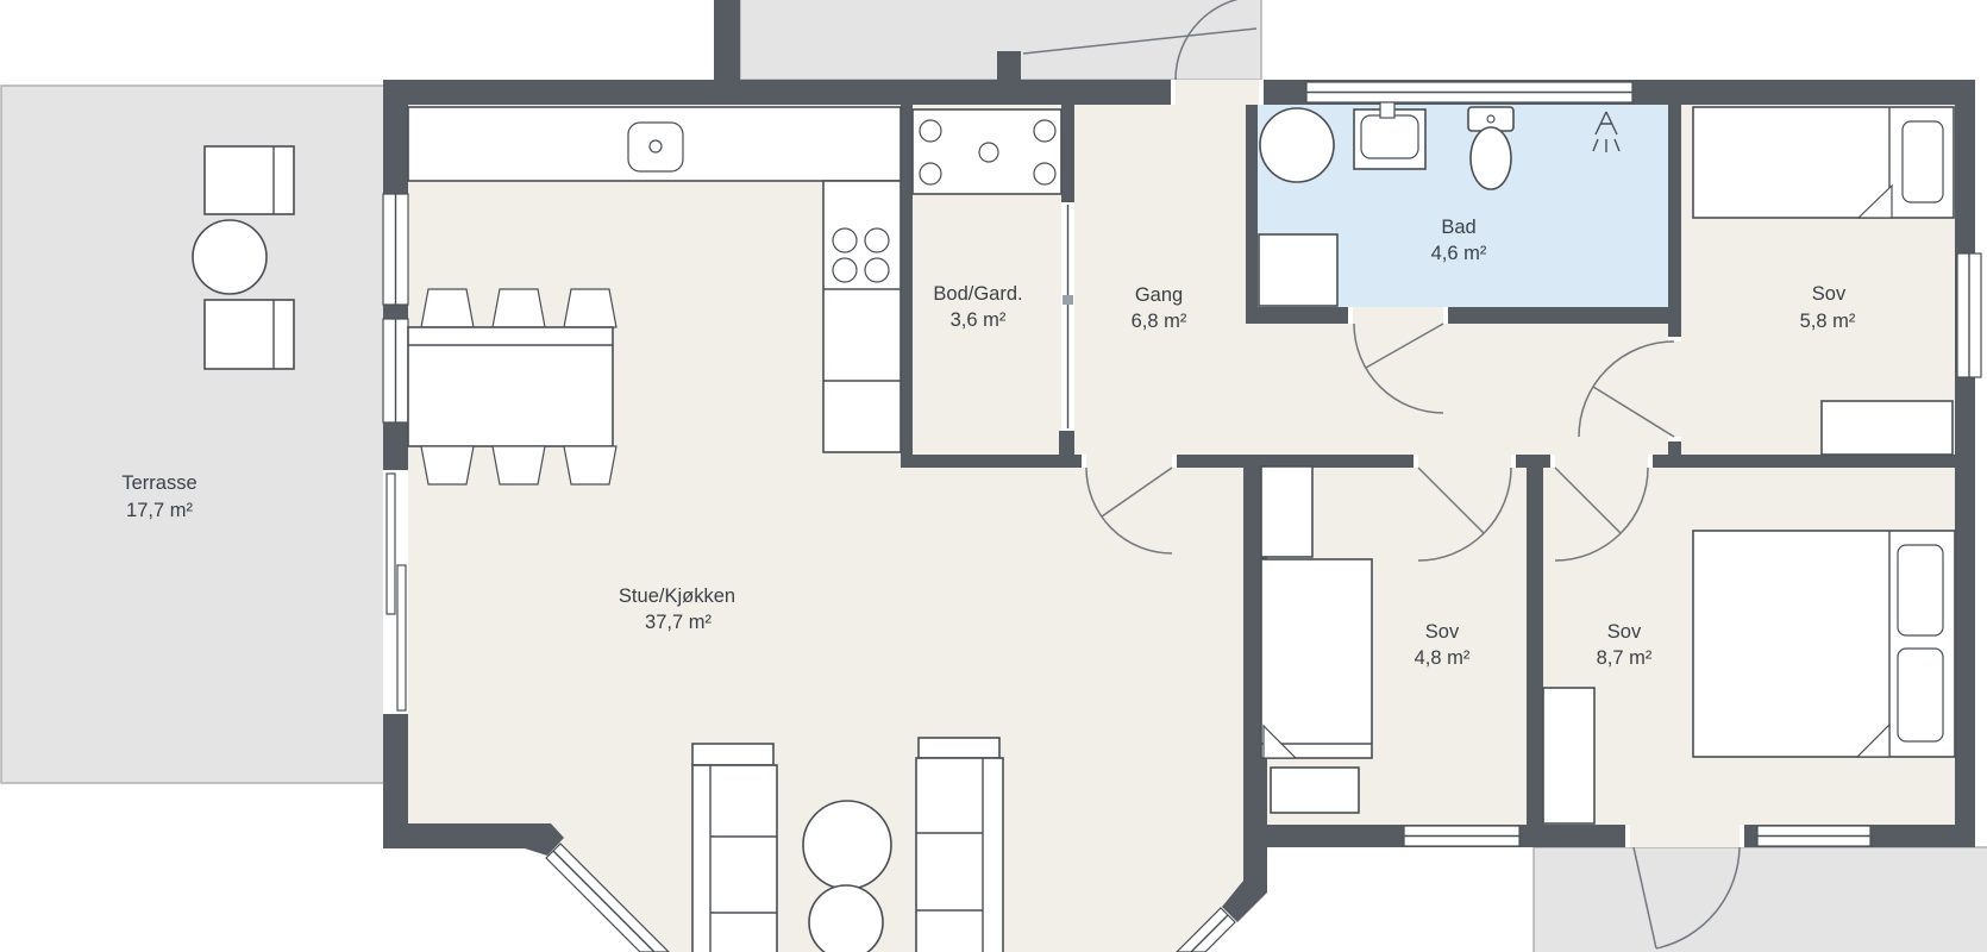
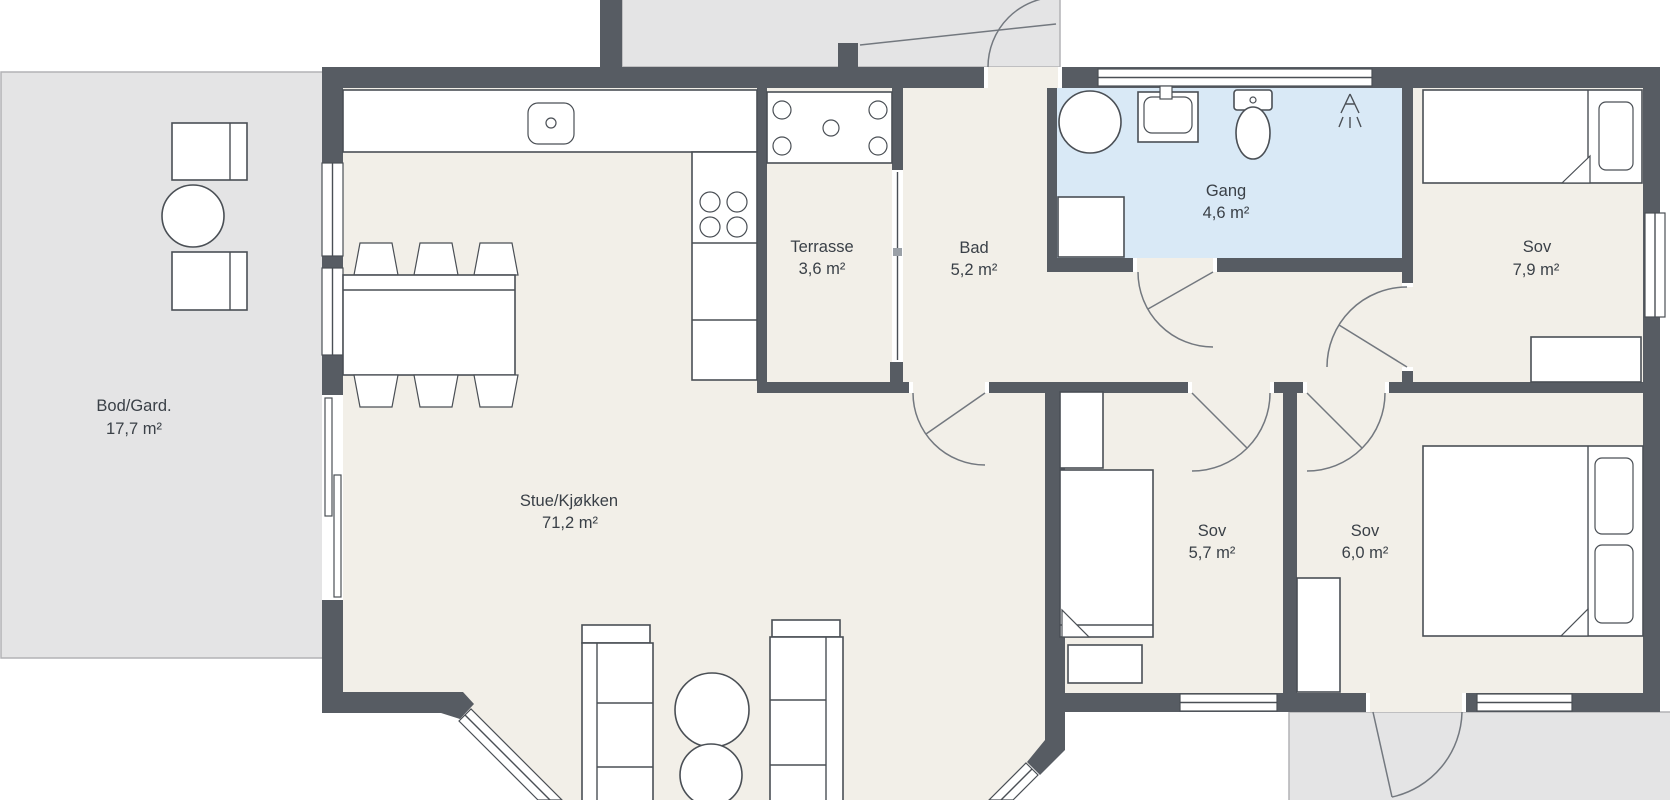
- Terrasse
+ Bod/Gard.
  17,7 m²
  Stue/Kjøkken
- 37,7 m²
+ 71,2 m²
- Bod/Gard.
+ Terrasse
  3,6 m²
- Gang
+ Bad
- 6,8 m²
+ 5,2 m²
- Bad
+ Gang
  4,6 m²
  Sov
- 5,8 m²
+ 7,9 m²
  Sov
- 4,8 m²
+ 5,7 m²
  Sov
- 8,7 m²
+ 6,0 m²
